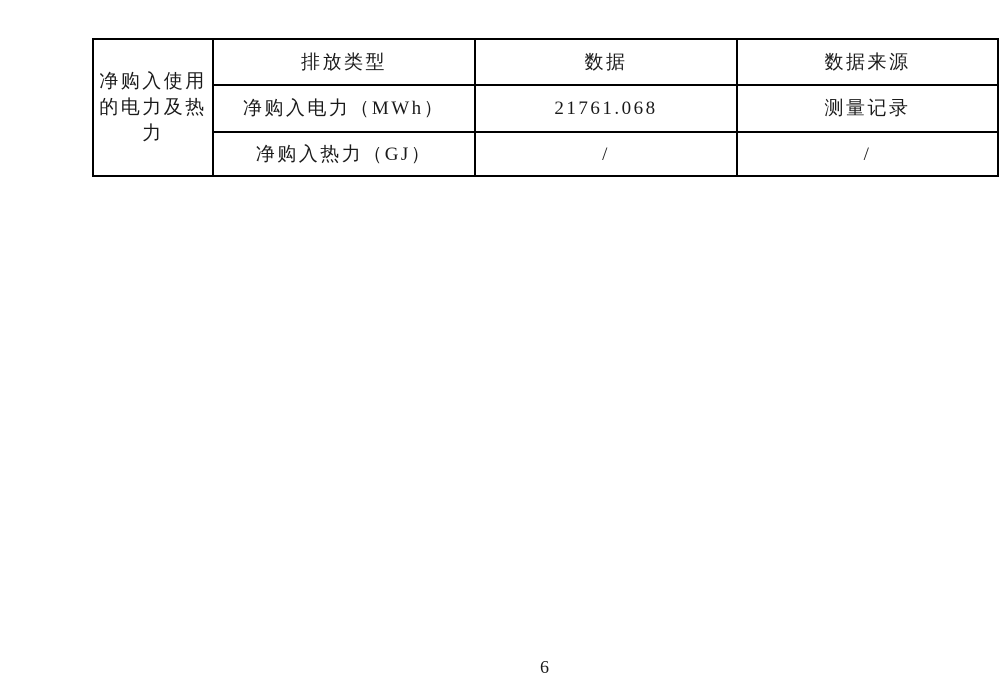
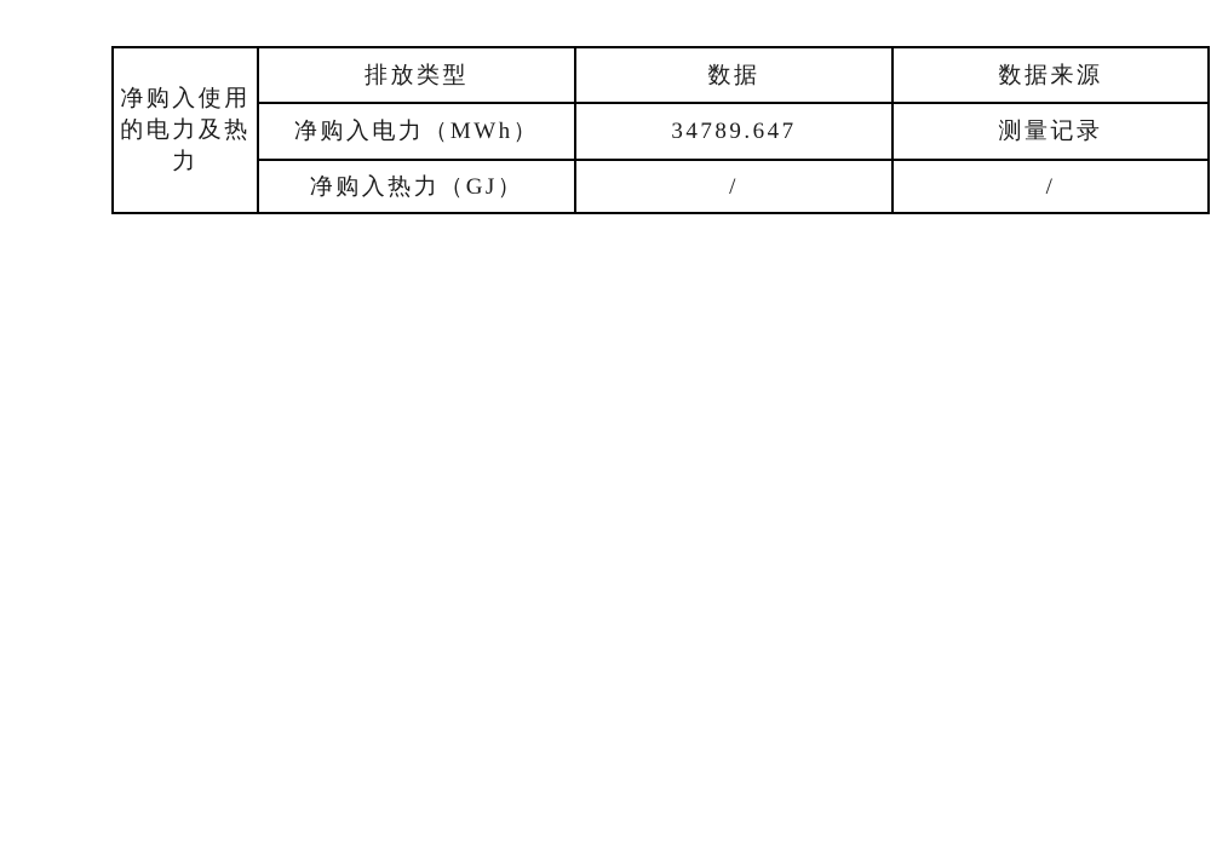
  净购入使用的电力及热力	排放类型	数据	数据来源
- 净购入电力（MWh）	21761.068	测量记录
+ 净购入电力（MWh）	34789.647	测量记录
  净购入热力（GJ）	/	/
- 6
